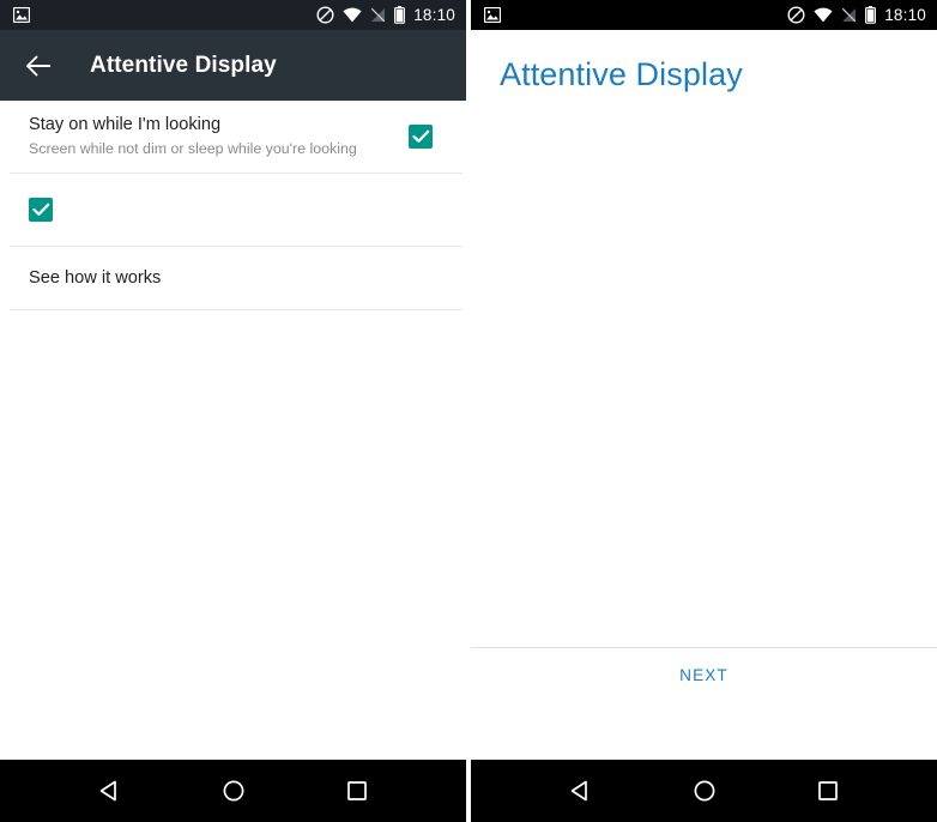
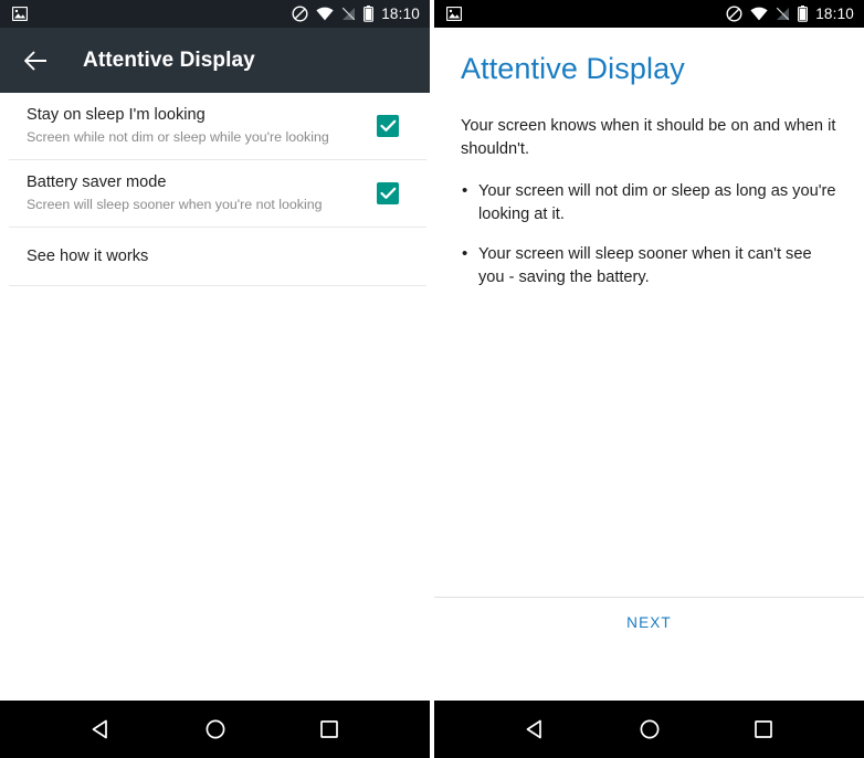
  18:10
  Attentive Display
- Stay on while I'm looking
+ Stay on sleep I'm looking
  Screen while not dim or sleep while you're looking
+ Battery saver mode
+ Screen will sleep sooner when you're not looking
  See how it works
  18:10
  Attentive Display
+ Your screen knows when it should be on and when it shouldn't.
+ Your screen will not dim or sleep as long as you're looking at it.
+ Your screen will sleep sooner when it can't see you - saving the battery.
  NEXT
